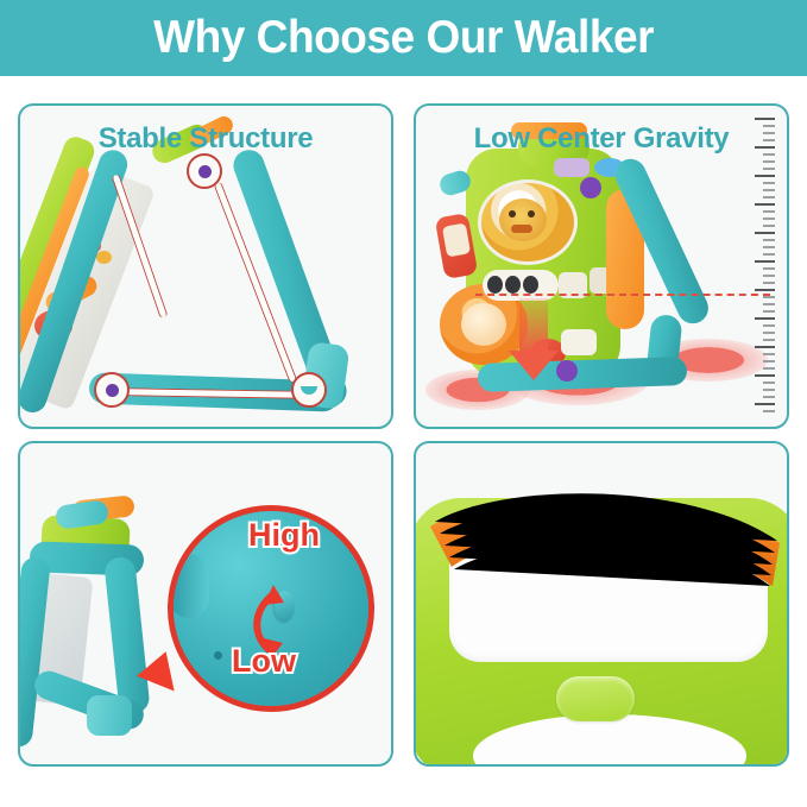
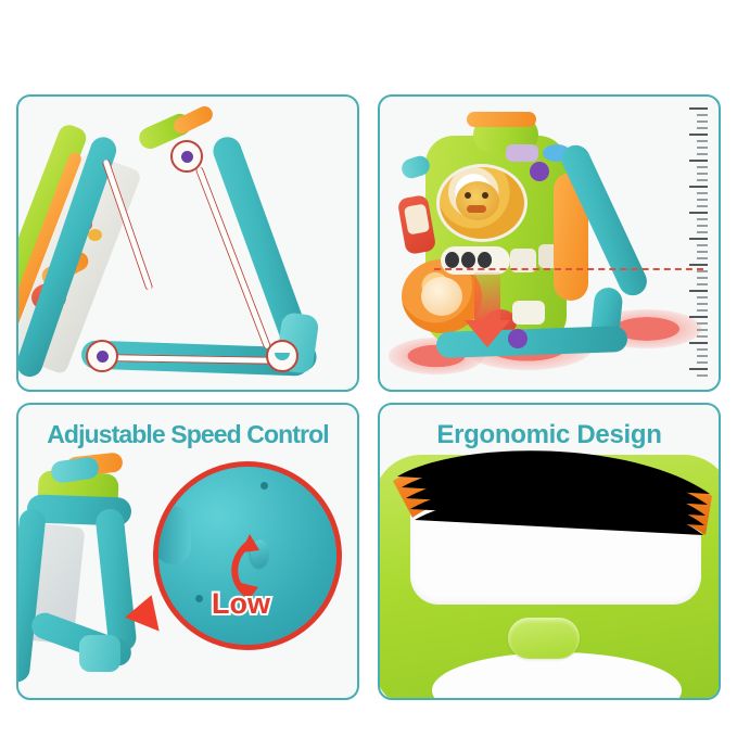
- Why Choose Our Walker
- Stable Structure
- Low Center Gravity
- High
  Low
+ Adjustable Speed Control
+ Ergonomic Design
